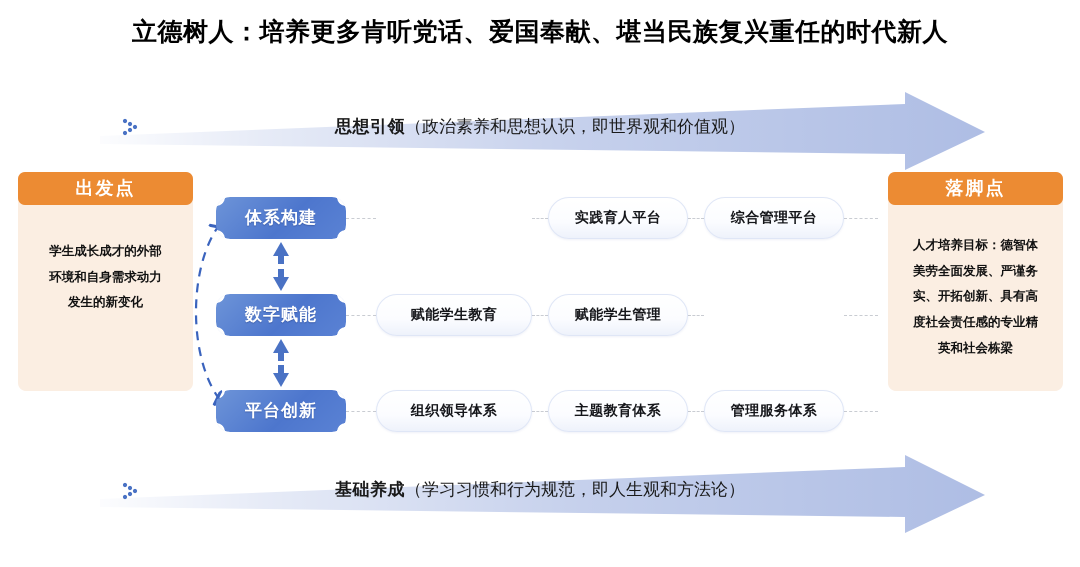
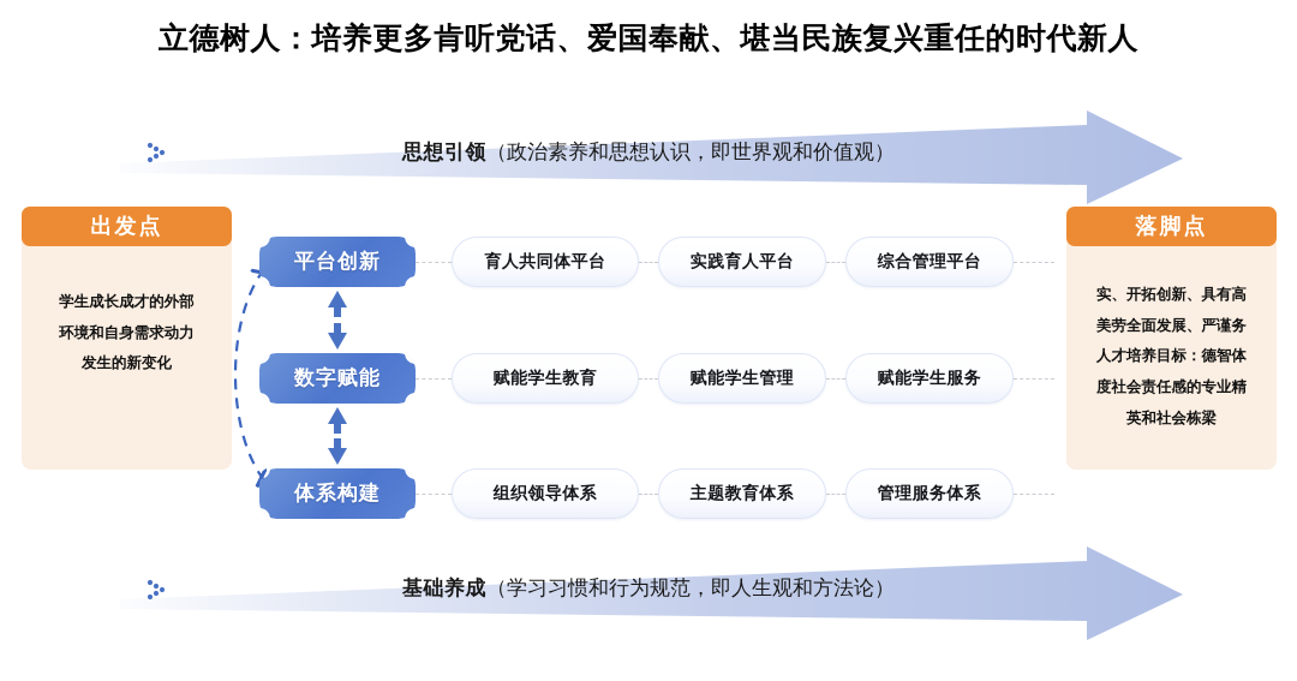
  立德树人：培养更多肯听党话、爱国奉献、堪当民族复兴重任的时代新人
  思想引领（政治素养和思想认识，即世界观和价值观）
  基础养成（学习习惯和行为规范，即人生观和方法论）
  出发点
  学生成长成才的外部
  环境和自身需求动力
  发生的新变化
  落脚点
- 人才培养目标：德智体
+ 实、开拓创新、具有高
  美劳全面发展、严谨务
- 实、开拓创新、具有高
+ 人才培养目标：德智体
  度社会责任感的专业精
  英和社会栋梁
- 体系构建
+ 平台创新
  数字赋能
- 平台创新
+ 体系构建
+ 育人共同体平台
  实践育人平台
  综合管理平台
  赋能学生教育
  赋能学生管理
+ 赋能学生服务
  组织领导体系
  主题教育体系
  管理服务体系
